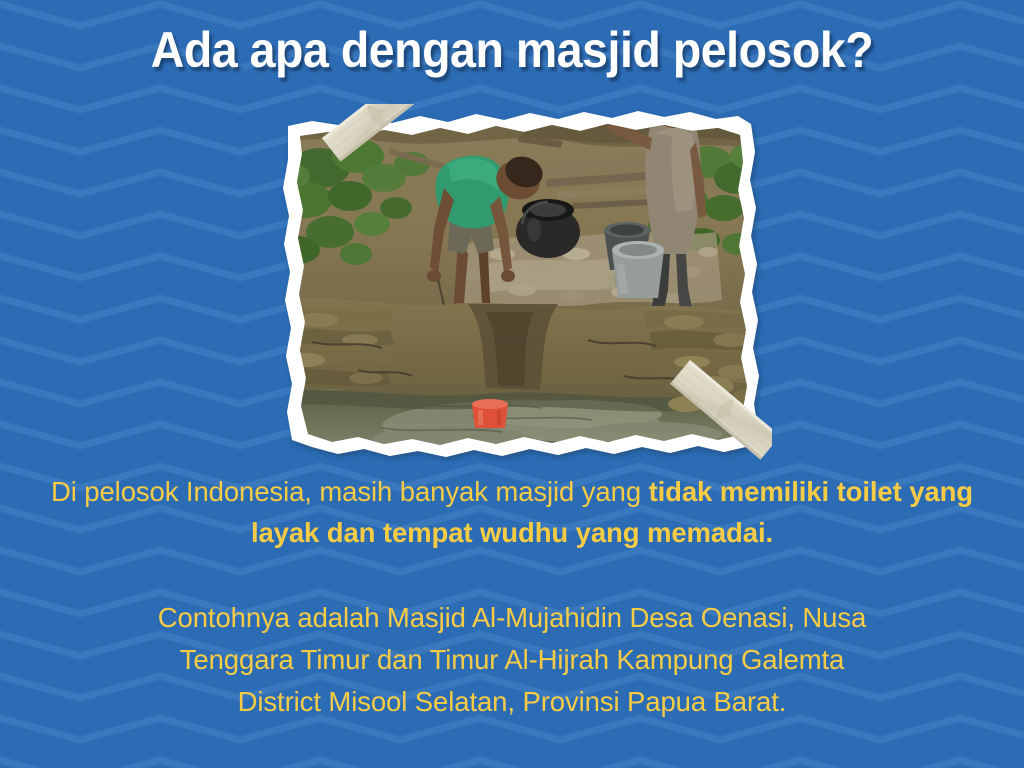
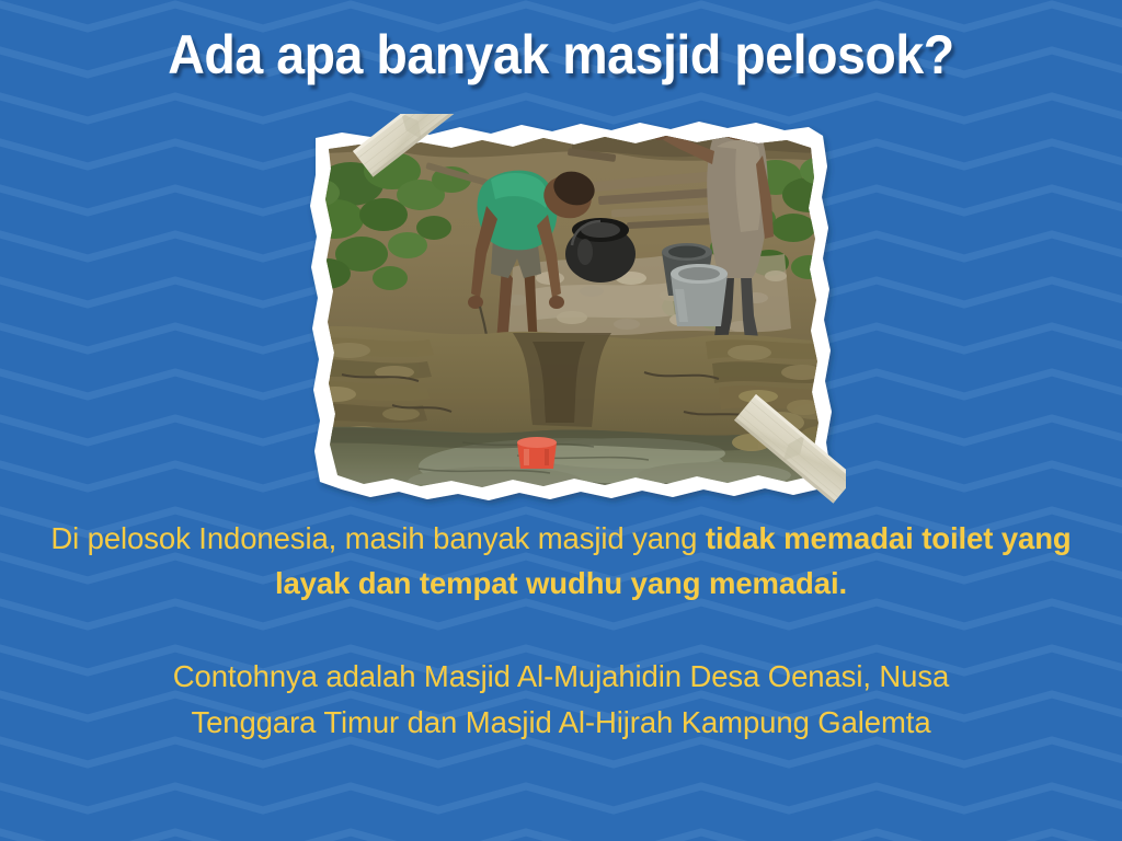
- Ada apa dengan masjid pelosok?
+ Ada apa banyak masjid pelosok?
- Di pelosok Indonesia, masih banyak masjid yang tidak memiliki toilet yang layak dan tempat wudhu yang memadai.
+ Di pelosok Indonesia, masih banyak masjid yang tidak memadai toilet yang layak dan tempat wudhu yang memadai.
  Contohnya adalah Masjid Al-Mujahidin Desa Oenasi, Nusa
- Tenggara Timur dan Timur Al-Hijrah Kampung Galemta
+ Tenggara Timur dan Masjid Al-Hijrah Kampung Galemta
- District Misool Selatan, Provinsi Papua Barat.
